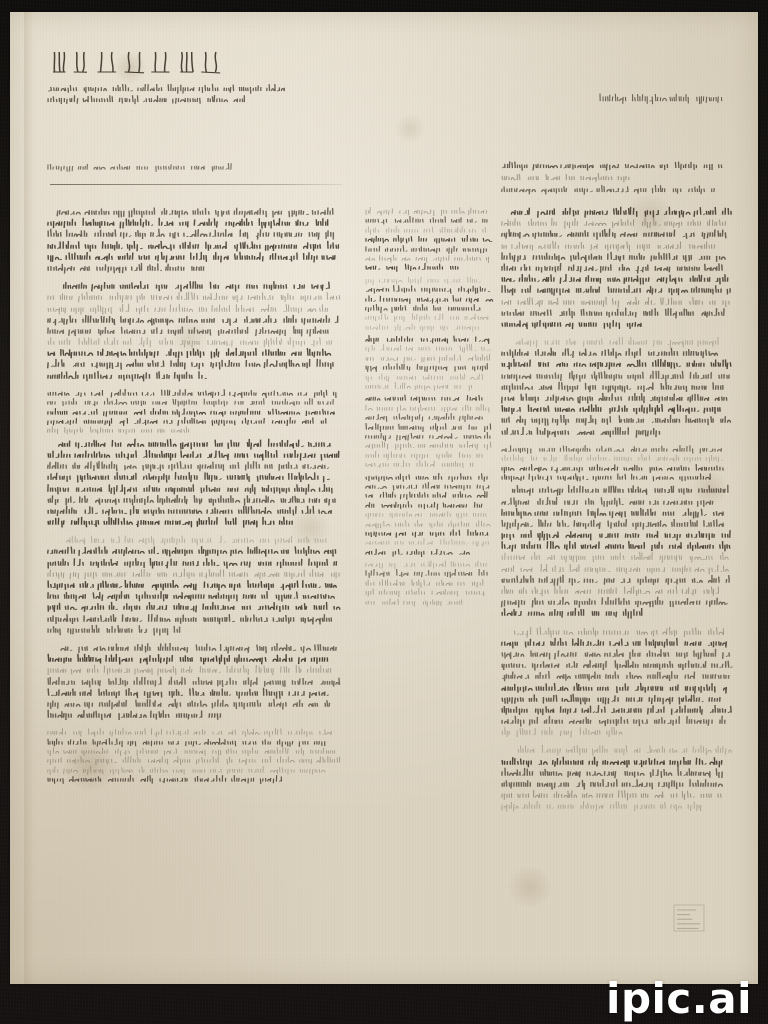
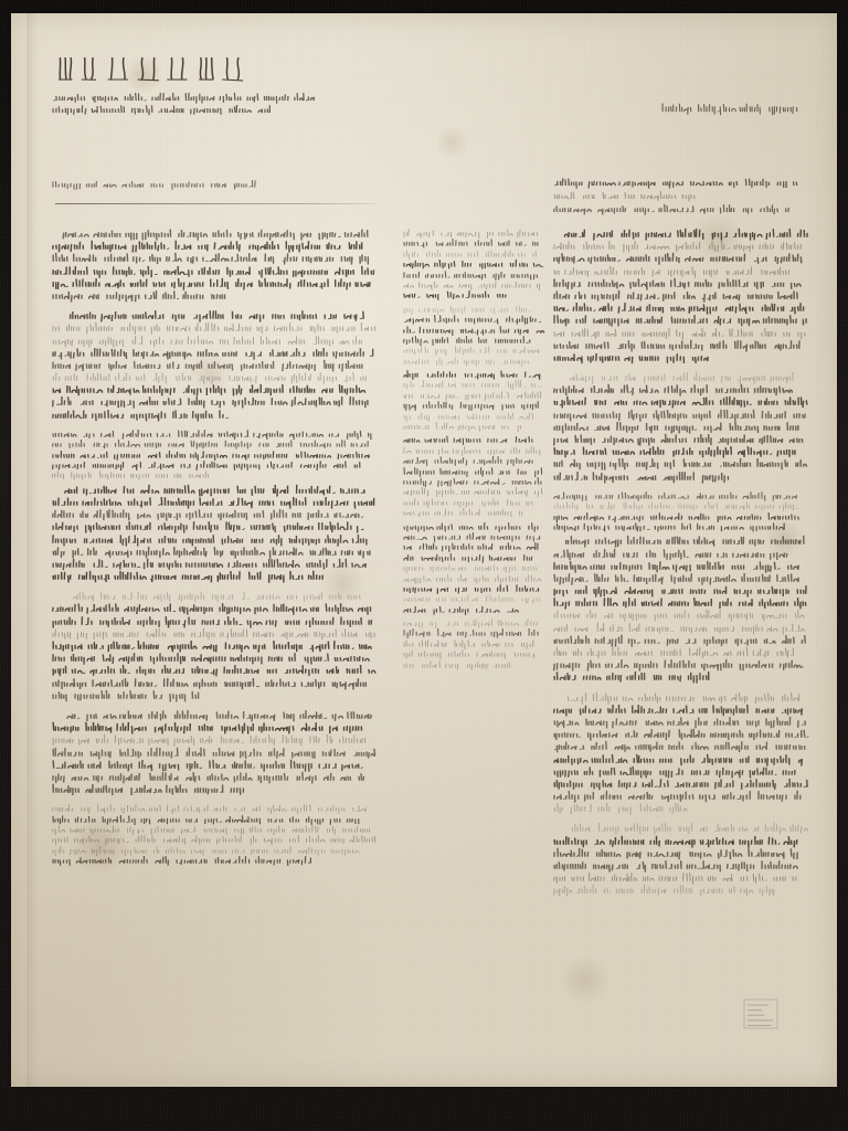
- ipic.ai
